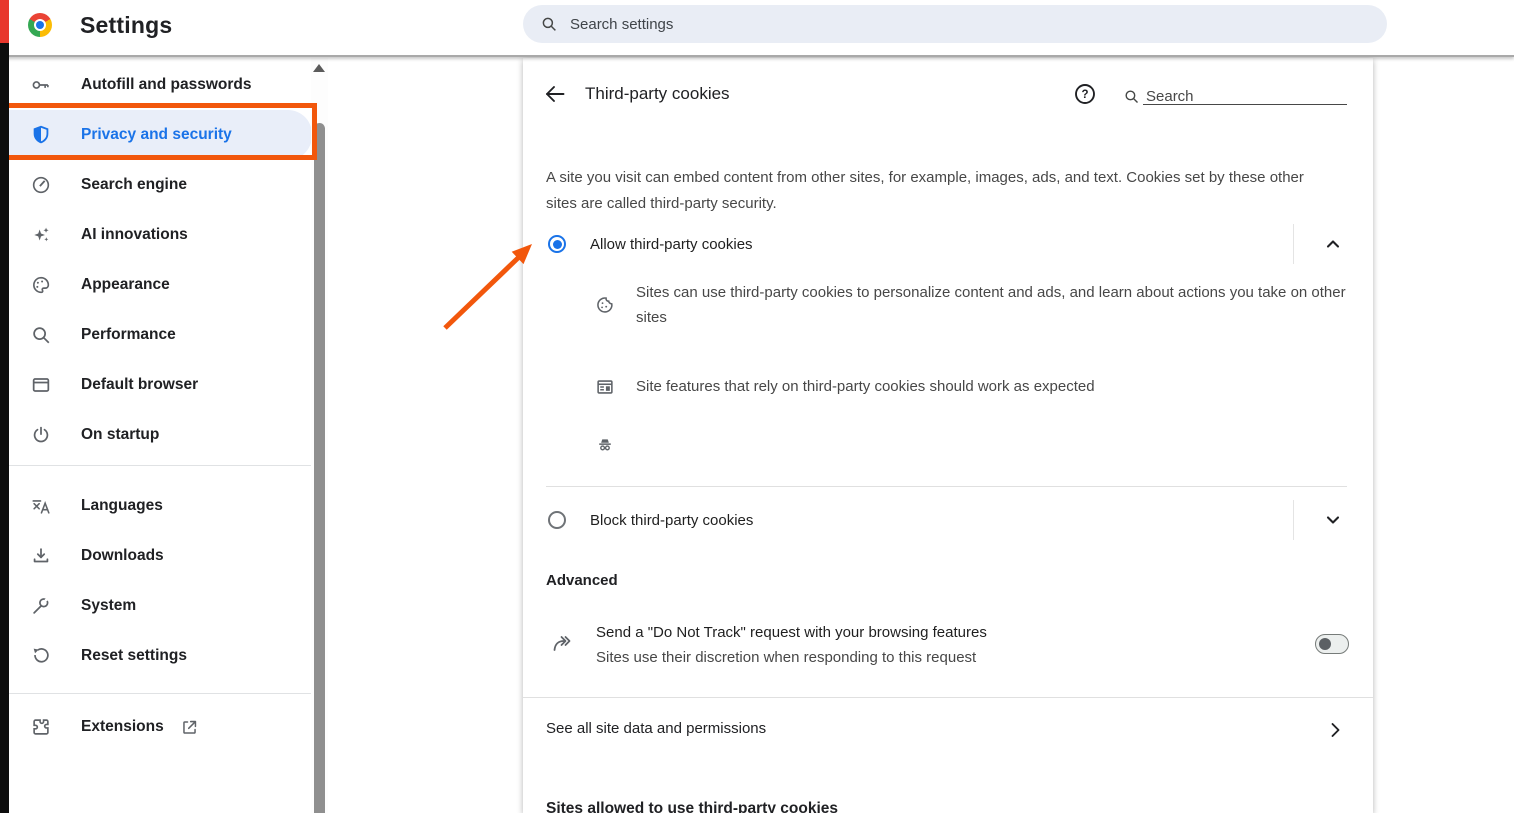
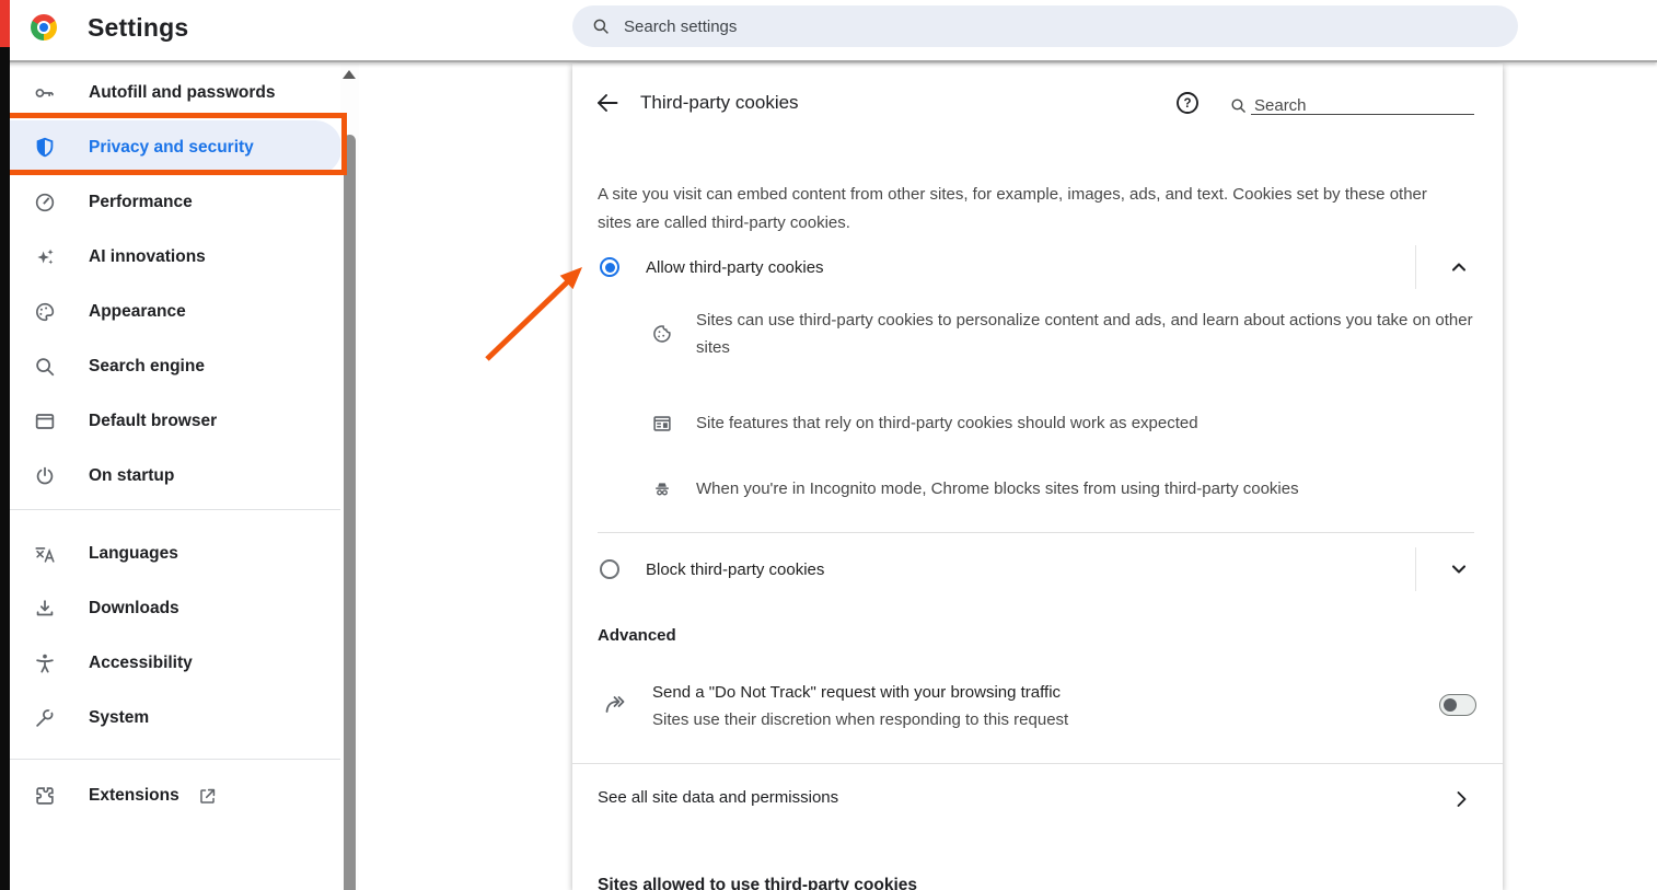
  Settings
  Search settings
  Autofill and passwords
  Privacy and security
- Search engine
+ Performance
  AI innovations
  Appearance
- Performance
+ Search engine
  Default browser
  On startup
  Languages
  Downloads
+ Accessibility
  System
- Reset settings
  Extensions
  Third-party cookies
  ?
  Search
- A site you visit can embed content from other sites, for example, images, ads, and text. Cookies set by these other sites are called third-party security.
+ A site you visit can embed content from other sites, for example, images, ads, and text. Cookies set by these other sites are called third-party cookies.
  Allow third-party cookies
  Sites can use third-party cookies to personalize content and ads, and learn about actions you take on other sites
  Site features that rely on third-party cookies should work as expected
+ When you're in Incognito mode, Chrome blocks sites from using third-party cookies
  Block third-party cookies
  Advanced
- Send a "Do Not Track" request with your browsing features
+ Send a "Do Not Track" request with your browsing traffic
  Sites use their discretion when responding to this request
  See all site data and permissions
  Sites allowed to use third-party cookies
